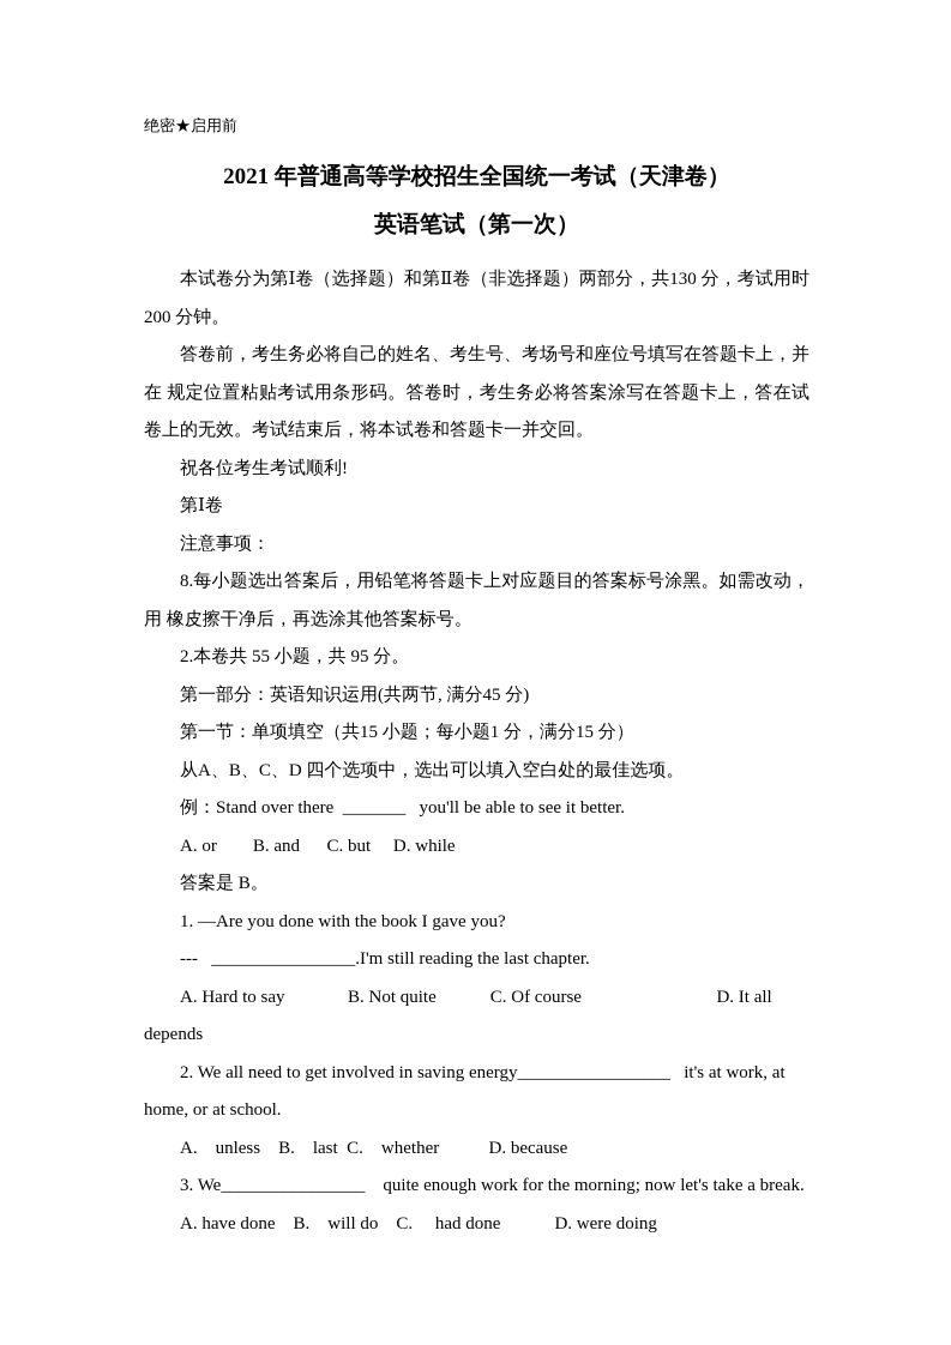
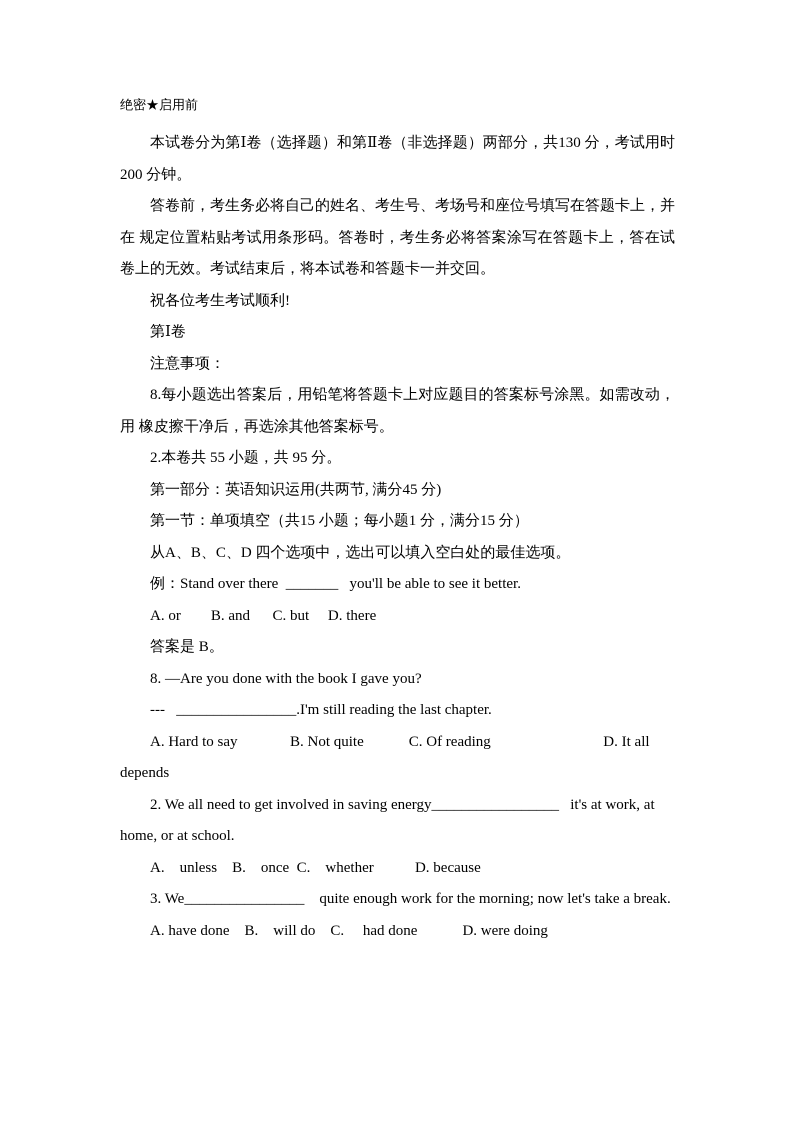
  绝密★启用前
- 2021 年普通高等学校招生全国统一考试（天津卷）
- 英语笔试（第一次）
  本试卷分为第Ⅰ卷（选择题）和第Ⅱ卷（非选择题）两部分，共130 分，考试用时 200 分钟。
  答卷前，考生务必将自己的姓名、考生号、考场号和座位号填写在答题卡上，并在 规定位置粘贴考试用条形码。答卷时，考生务必将答案涂写在答题卡上，答在试卷上的无效。考试结束后，将本试卷和答题卡一并交回。
  祝各位考生考试顺利!
  第Ⅰ卷
  注意事项：
  8.每小题选出答案后，用铅笔将答题卡上对应题目的答案标号涂黑。如需改动，用 橡皮擦干净后，再选涂其他答案标号。
  2.本卷共 55 小题，共 95 分。
  第一部分：英语知识运用(共两节, 满分45 分)
  第一节：单项填空（共15 小题；每小题1 分，满分15 分）
  从A、B、C、D 四个选项中，选出可以填入空白处的最佳选项。
  例：Stand over there _______ you'll be able to see it better.
- A. or B. and C. but D. while
+ A. or B. and C. but D. there
  答案是 B。
- 1. —Are you done with the book I gave you?
+ 8. —Are you done with the book I gave you?
  --- ________________.I'm still reading the last chapter.
- A. Hard to say B. Not quite C. Of course D. It all depends
+ A. Hard to say B. Not quite C. Of reading D. It all depends
  2. We all need to get involved in saving energy_________________ it's at work, at home, or at school.
- A. unless B. last C. whether D. because
+ A. unless B. once C. whether D. because
  3. We________________ quite enough work for the morning; now let's take a break.
  A. have done B. will do C. had done D. were doing
